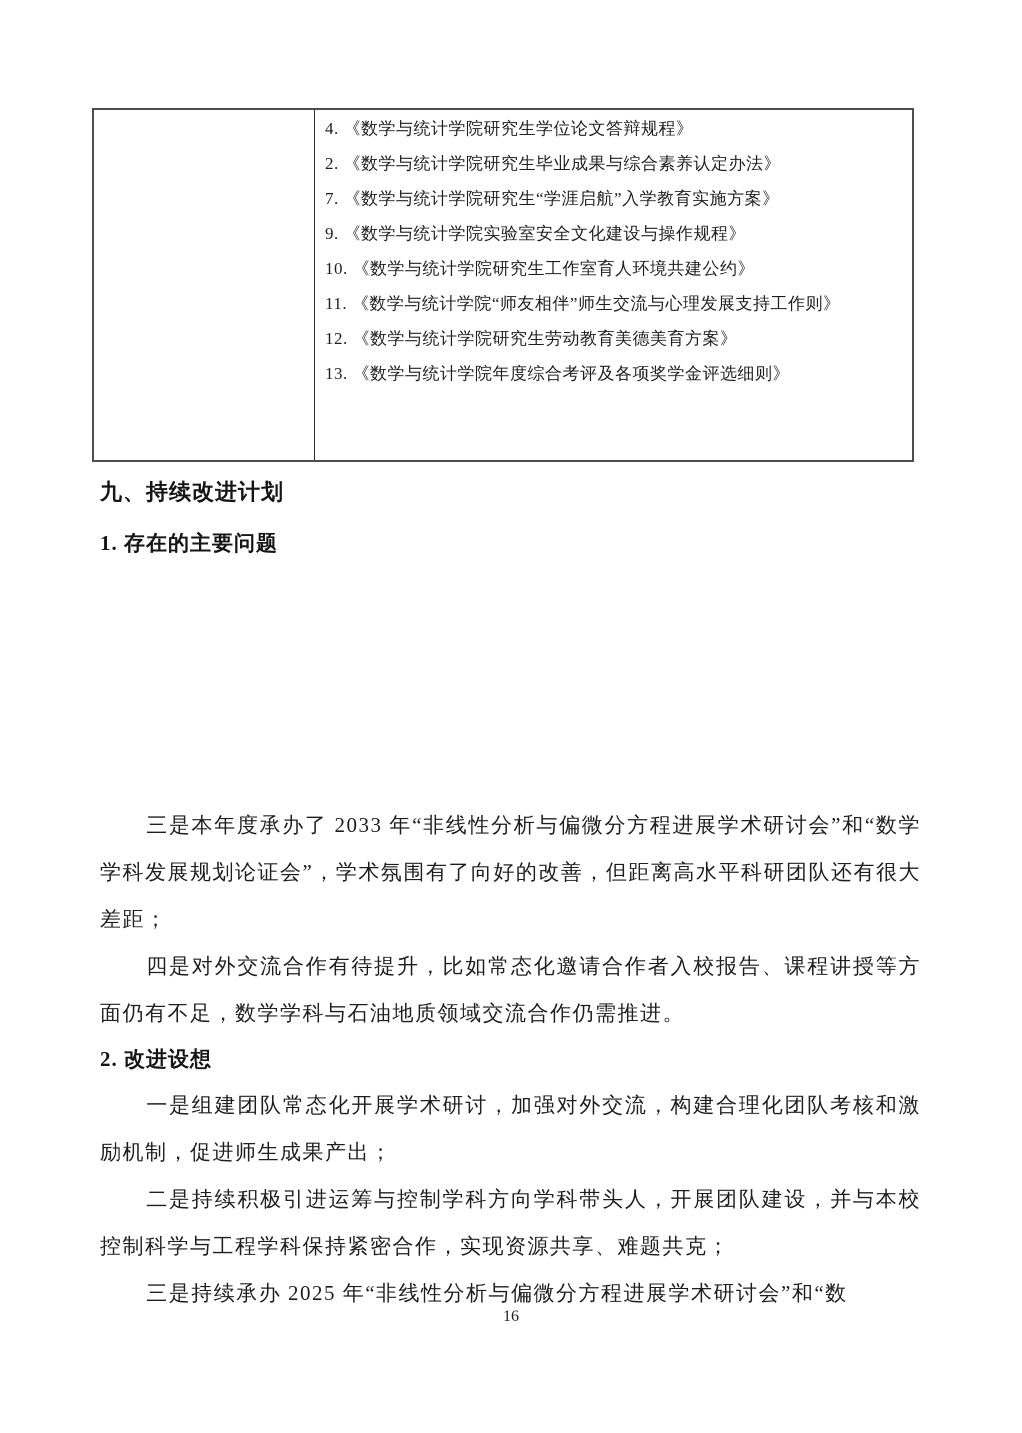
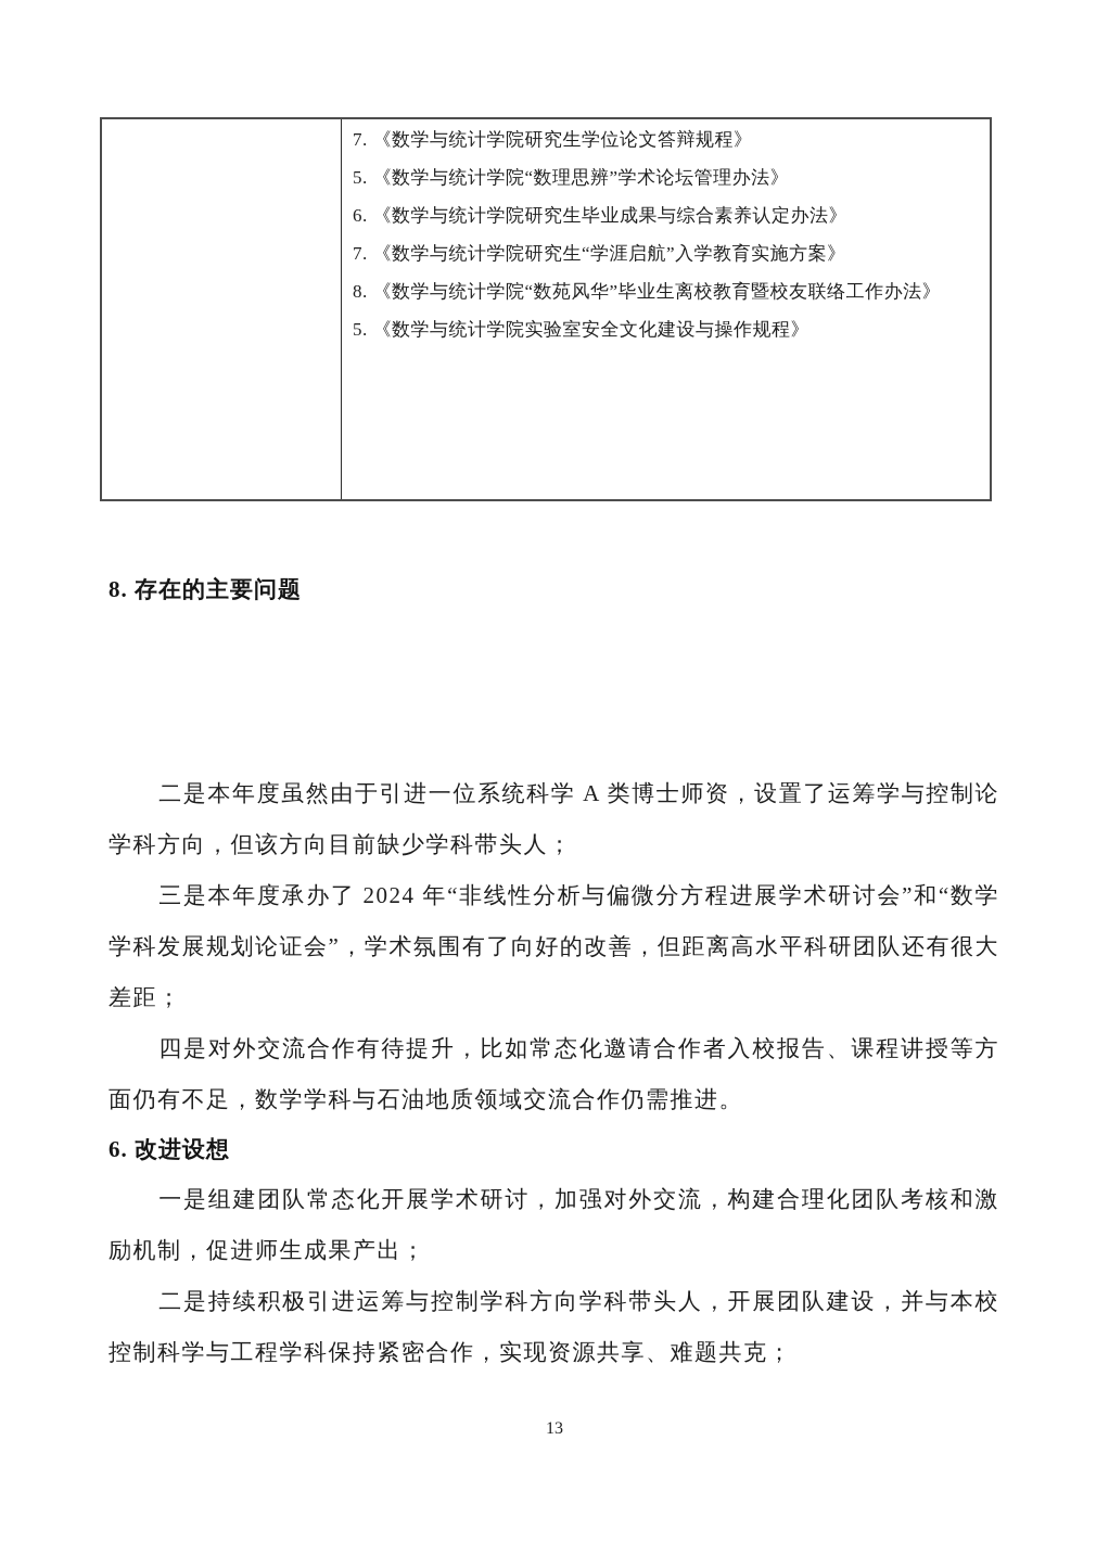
- 4. 《数学与统计学院研究生学位论文答辩规程》
+ 7. 《数学与统计学院研究生学位论文答辩规程》
+ 5. 《数学与统计学院“数理思辨”学术论坛管理办法》
- 2. 《数学与统计学院研究生毕业成果与综合素养认定办法》
+ 6. 《数学与统计学院研究生毕业成果与综合素养认定办法》
  7. 《数学与统计学院研究生“学涯启航”入学教育实施方案》
+ 8. 《数学与统计学院“数苑风华”毕业生离校教育暨校友联络工作办法》
- 9. 《数学与统计学院实验室安全文化建设与操作规程》
+ 5. 《数学与统计学院实验室安全文化建设与操作规程》
- 10. 《数学与统计学院研究生工作室育人环境共建公约》
- 11. 《数学与统计学院“师友相伴”师生交流与心理发展支持工作则》
- 12. 《数学与统计学院研究生劳动教育美德美育方案》
- 13. 《数学与统计学院年度综合考评及各项奖学金评选细则》
- 九、持续改进计划
- 1. 存在的主要问题
+ 8. 存在的主要问题
+ 二是本年度虽然由于引进一位系统科学 A 类博士师资，设置了运筹学与控制论学科方向，但该方向目前缺少学科带头人；
- 三是本年度承办了 2033 年“非线性分析与偏微分方程进展学术研讨会”和“数学学科发展规划论证会”，学术氛围有了向好的改善，但距离高水平科研团队还有很大差距；
+ 三是本年度承办了 2024 年“非线性分析与偏微分方程进展学术研讨会”和“数学学科发展规划论证会”，学术氛围有了向好的改善，但距离高水平科研团队还有很大差距；
  四是对外交流合作有待提升，比如常态化邀请合作者入校报告、课程讲授等方面仍有不足，数学学科与石油地质领域交流合作仍需推进。
- 2. 改进设想
+ 6. 改进设想
  一是组建团队常态化开展学术研讨，加强对外交流，构建合理化团队考核和激励机制，促进师生成果产出；
  二是持续积极引进运筹与控制学科方向学科带头人，开展团队建设，并与本校控制科学与工程学科保持紧密合作，实现资源共享、难题共克；
- 三是持续承办 2025 年“非线性分析与偏微分方程进展学术研讨会”和“数
- 16
+ 13
